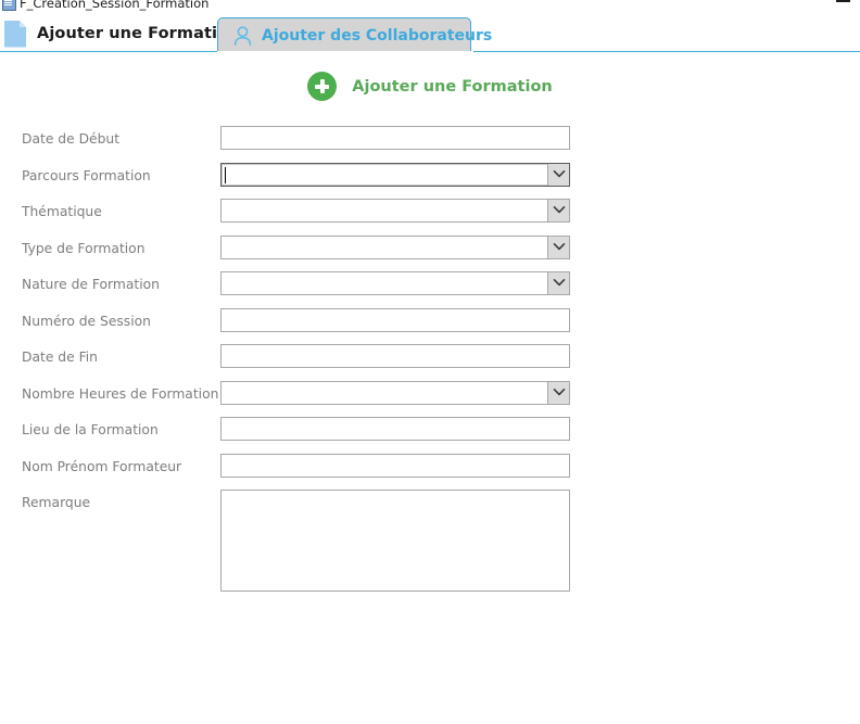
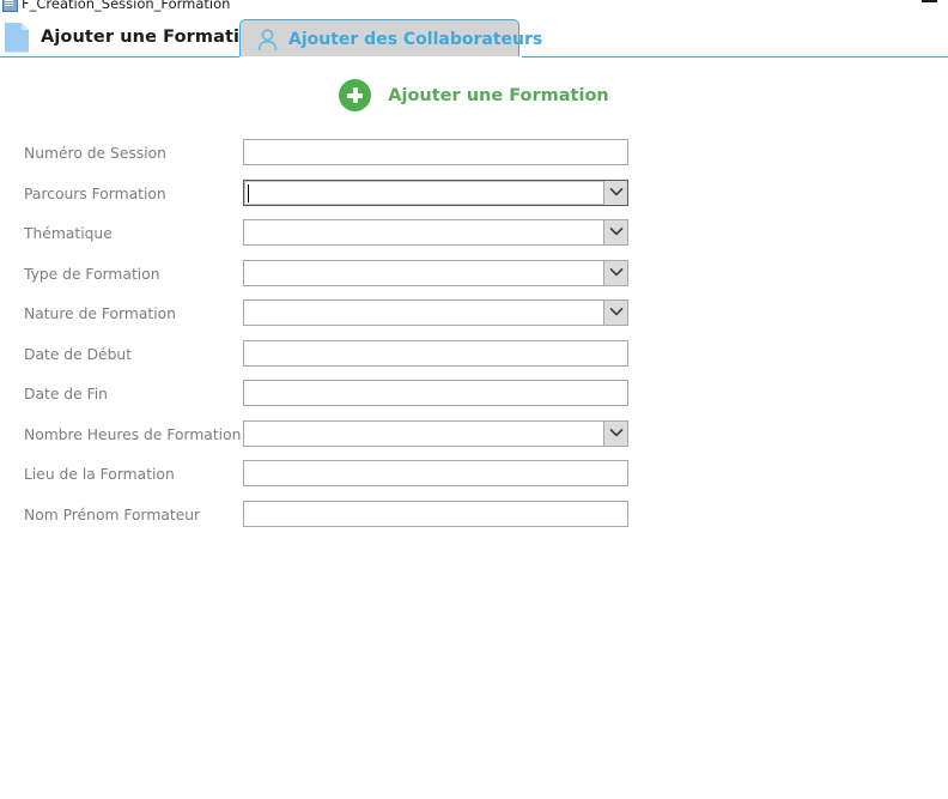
  F_Creation_Session_Formation
  Ajouter une Formati
  Ajouter des Collaborateurs
  Ajouter une Formation
- Date de Début
+ Numéro de Session
  Parcours Formation
  Thématique
  Type de Formation
  Nature de Formation
- Numéro de Session
+ Date de Début
  Date de Fin
  Nombre Heures de Formation
  Lieu de la Formation
  Nom Prénom Formateur
- Remarque
